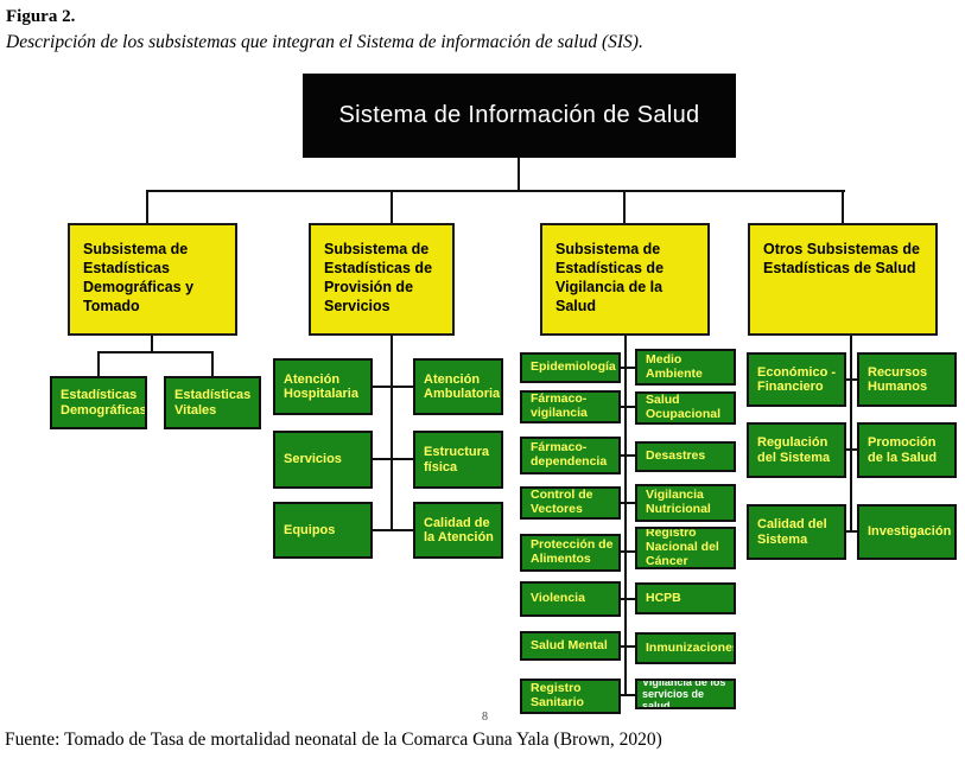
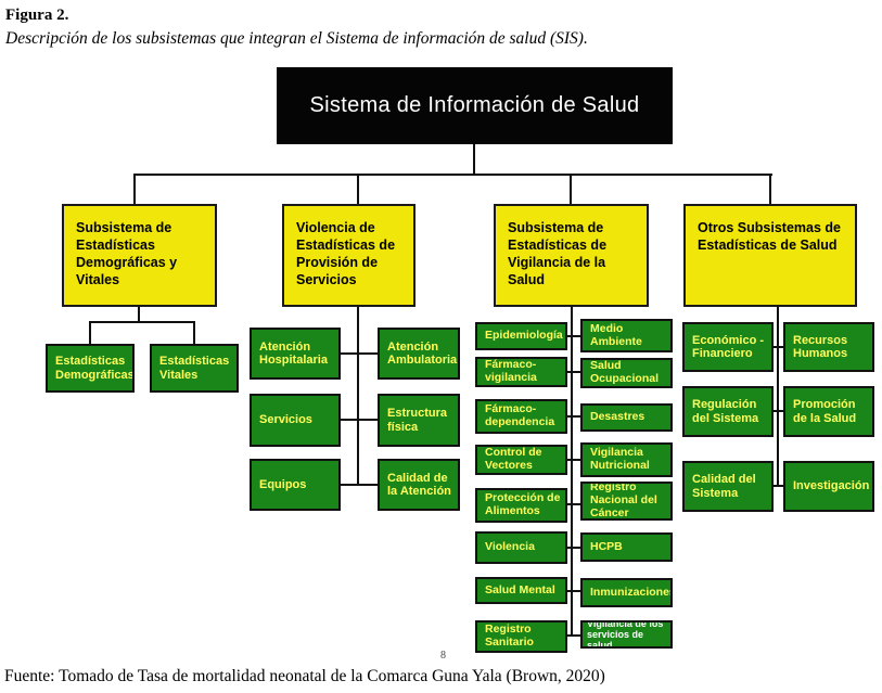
  Figura 2.
  Descripción de los subsistemas que integran el Sistema de información de salud (SIS).
  Sistema de Información de Salud
- Subsistema de Estadísticas Demográficas y Tomado
+ Subsistema de Estadísticas Demográficas y Vitales
- Subsistema de Estadísticas de Provisión de Servicios
+ Violencia de Estadísticas de Provisión de Servicios
  Subsistema de Estadísticas de Vigilancia de la Salud
  Otros Subsistemas de Estadísticas de Salud
  Estadísticas Demográficas
  Estadísticas Vitales
  Atención Hospitalaria
  Atención Ambulatoria
  Servicios
  Estructura física
  Equipos
  Calidad de la Atención
  Epidemiología
  Medio Ambiente
  Fármaco-vigilancia
  Salud Ocupacional
  Fármaco-dependencia
  Desastres
  Control de Vectores
  Vigilancia Nutricional
  Protección de Alimentos
  Registro Nacional del Cáncer
  Violencia
  HCPB
  Salud Mental
  Inmunizaciones
  Registro Sanitario
  Vigilancia de los servicios de salud
  Económico -Financiero
  Recursos Humanos
  Regulación del Sistema
  Promoción de la Salud
  Calidad del Sistema
  Investigación
  8
  Fuente: Tomado de Tasa de mortalidad neonatal de la Comarca Guna Yala (Brown, 2020)
